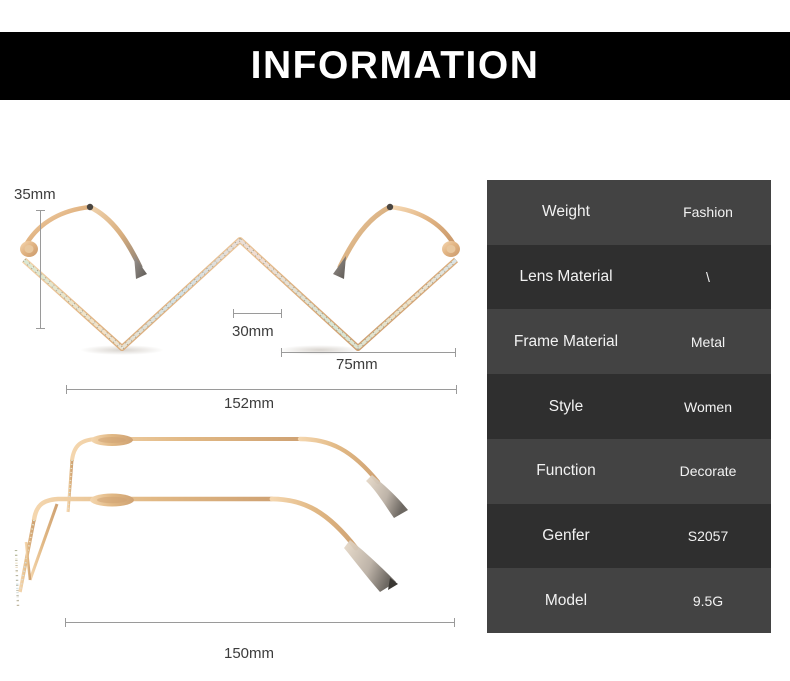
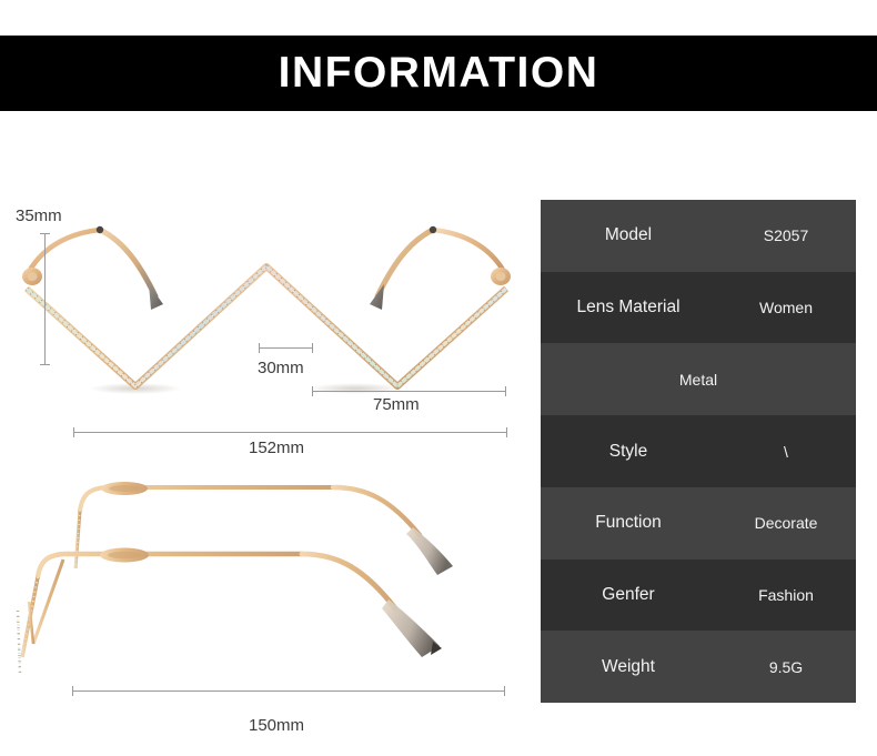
  INFORMATION
  35mm
  30mm
  75mm
  152mm
  150mm
- Weight
+ Model
- Fashion
+ S2057
  Lens Material
- \
+ Women
- Frame Material
  Metal
  Style
- Women
+ \
  Function
  Decorate
  Genfer
- S2057
+ Fashion
- Model
+ Weight
  9.5G
